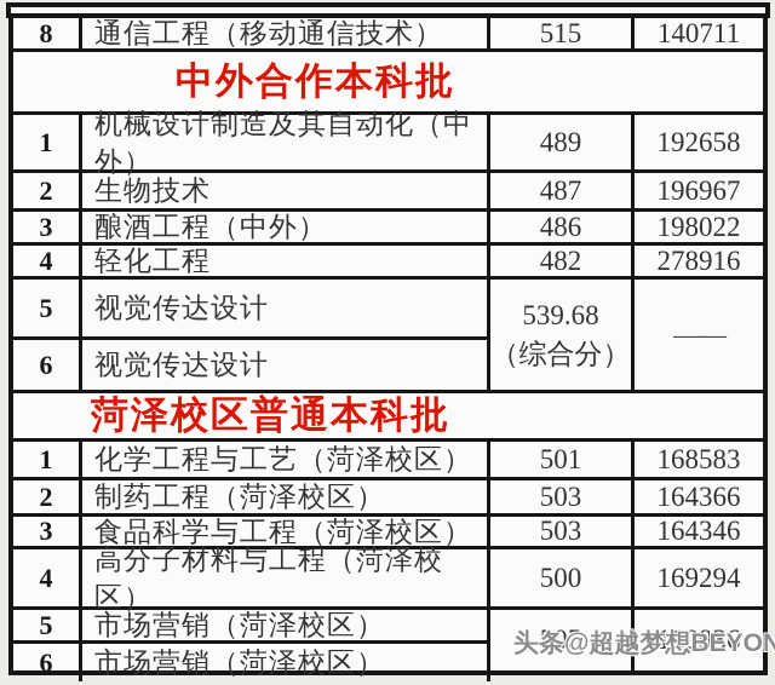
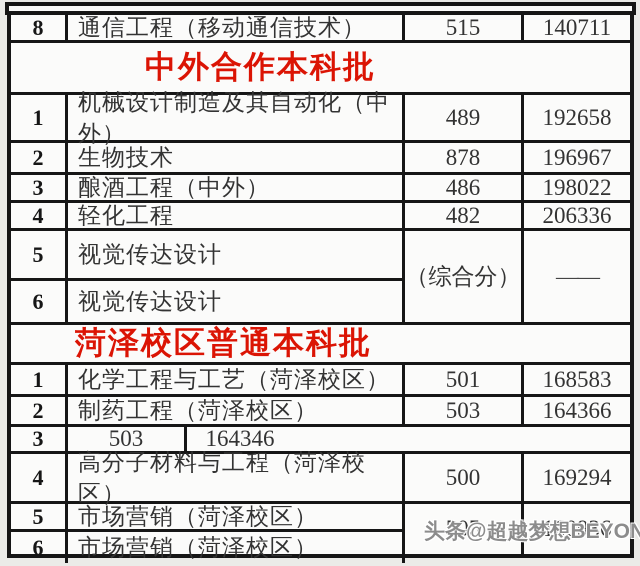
  8
  通信工程（移动通信技术）
  515
  140711
  中外合作本科批
  1
  机械设计制造及其自动化（中外）
  489
  192658
  2
  生物技术
- 487
+ 878
  196967
  3
  酿酒工程（中外）
  486
  198022
  4
  轻化工程
  482
- 278916
+ 206336
  5
  视觉传达设计
  6
  视觉传达设计
- 539.68
  （综合分）
  ——
  菏泽校区普通本科批
  1
  化学工程与工艺（菏泽校区）
  501
  168583
  2
  制药工程（菏泽校区）
  503
  164366
  3
- 食品科学与工程（菏泽校区）
  503
  164346
  4
  高分子材料与工程（菏泽校区）
  500
  169294
  5
  市场营销（菏泽校区）
  6
  市场营销（菏泽校区）
  505
  160936
  头条@超越梦想BEYON
